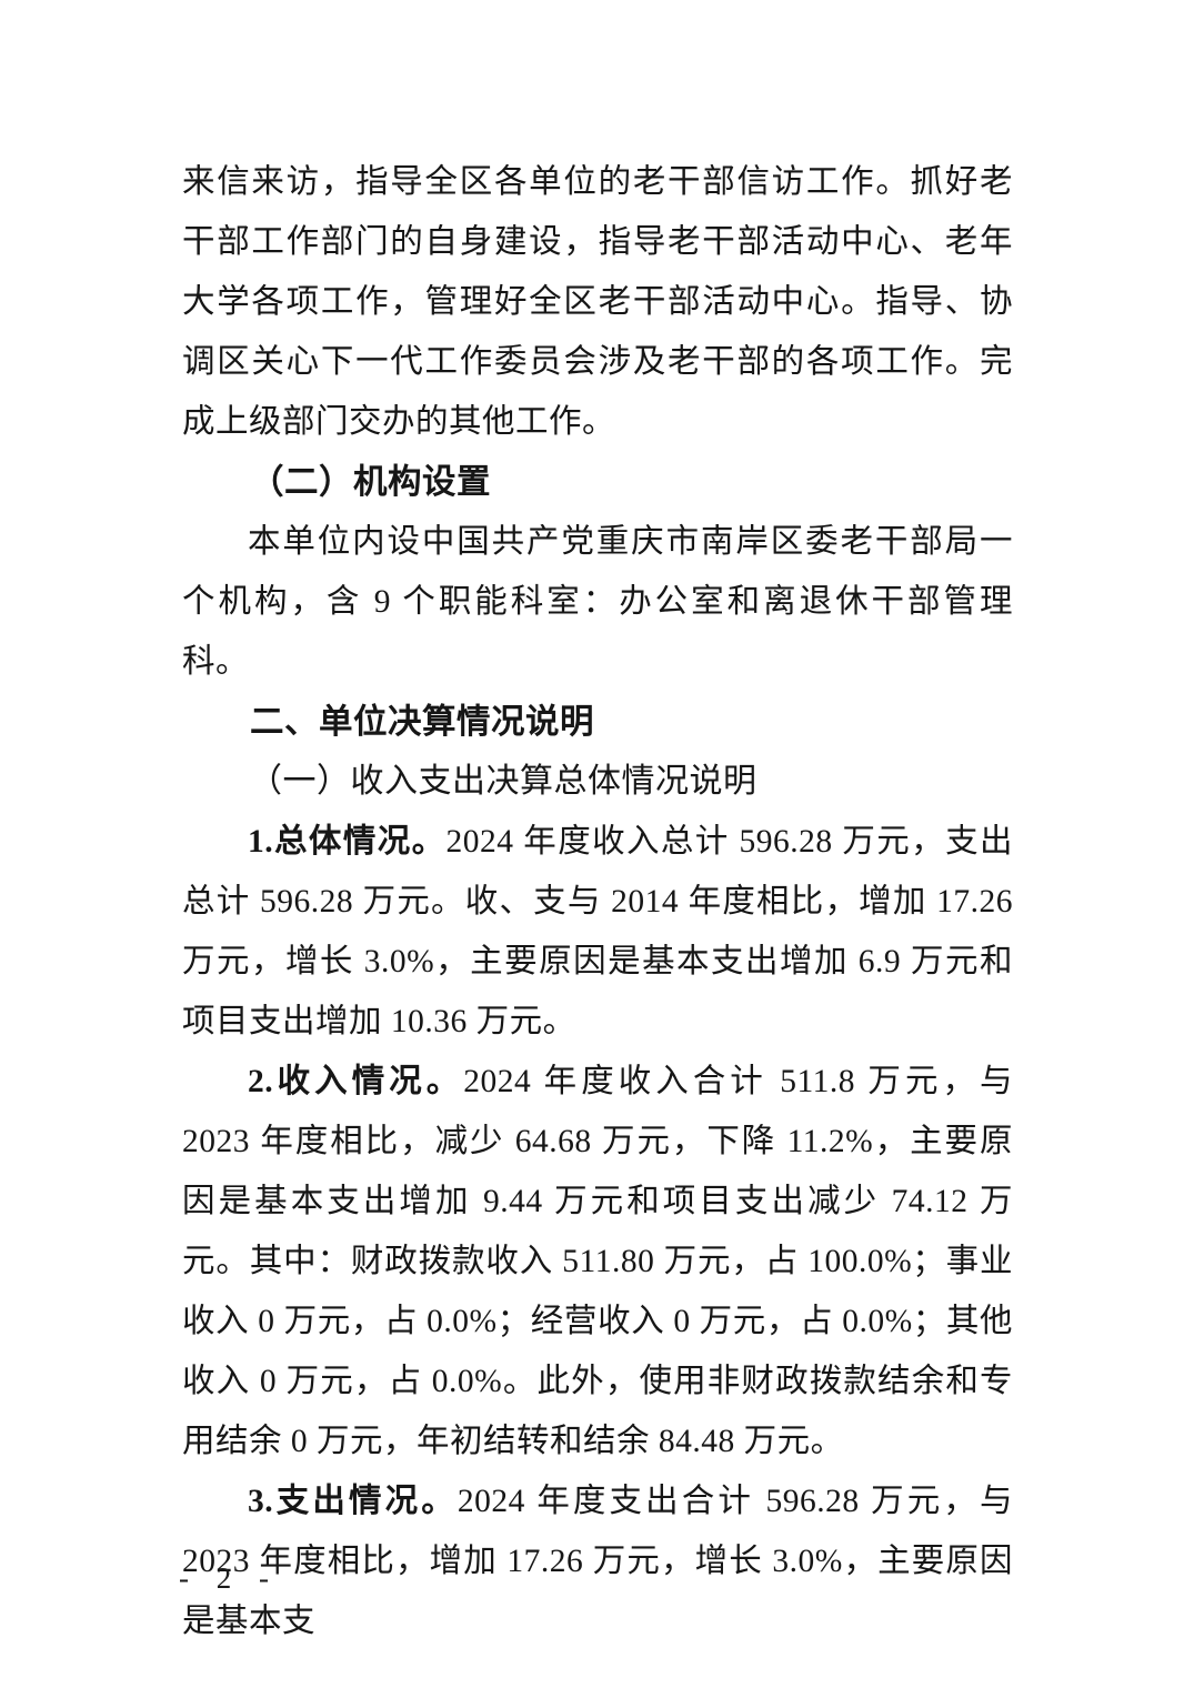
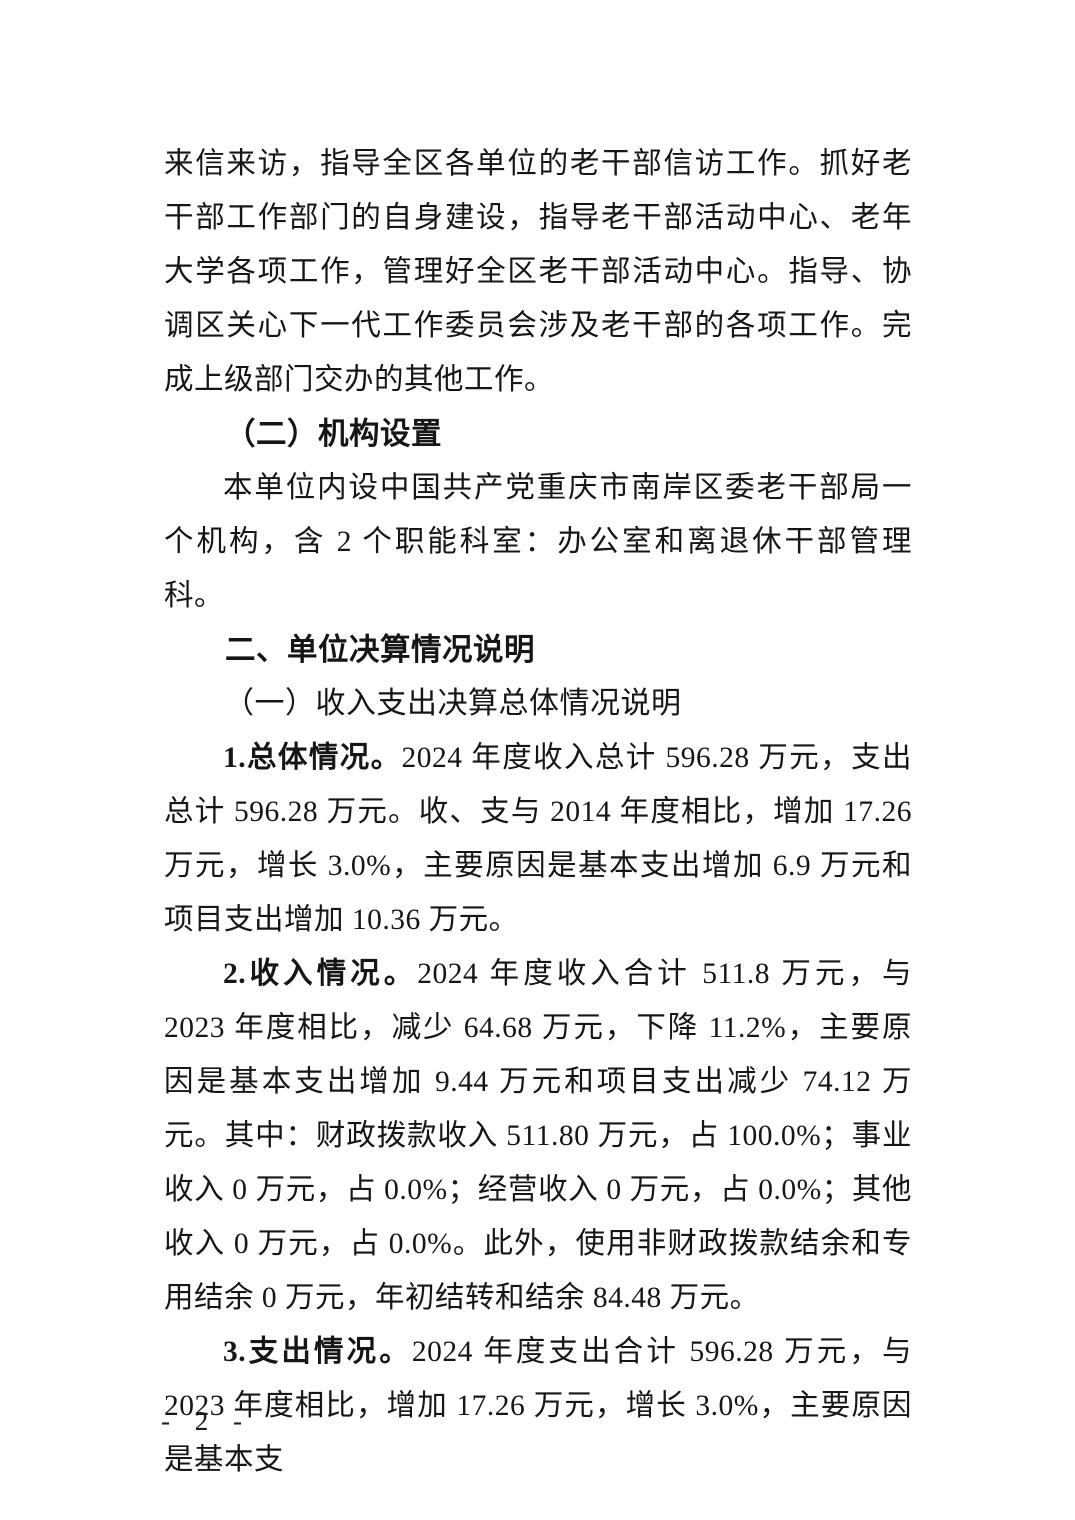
  来信来访，指导全区各单位的老干部信访工作。抓好老干部工作部门的自身建设，指导老干部活动中心、老年大学各项工作，管理好全区老干部活动中心。指导、协调区关心下一代工作委员会涉及老干部的各项工作。完成上级部门交办的其他工作。
  （二）机构设置
- 本单位内设中国共产党重庆市南岸区委老干部局一个机构，含 9 个职能科室：办公室和离退休干部管理科。
+ 本单位内设中国共产党重庆市南岸区委老干部局一个机构，含 2 个职能科室：办公室和离退休干部管理科。
  二、单位决算情况说明
  （一）收入支出决算总体情况说明
  1.总体情况。2024 年度收入总计 596.28 万元，支出总计 596.28 万元。收、支与 2014 年度相比，增加 17.26 万元，增长 3.0%，主要原因是基本支出增加 6.9 万元和项目支出增加 10.36 万元。
  2.收入情况。2024 年度收入合计 511.8 万元，与 2023 年度相比，减少 64.68 万元，下降 11.2%，主要原因是基本支出增加 9.44 万元和项目支出减少 74.12 万元。其中：财政拨款收入 511.80 万元，占 100.0%；事业收入 0 万元，占 0.0%；经营收入 0 万元，占 0.0%；其他收入 0 万元，占 0.0%。此外，使用非财政拨款结余和专用结余 0 万元，年初结转和结余 84.48 万元。
  3.支出情况。2024 年度支出合计 596.28 万元，与 2023 年度相比，增加 17.26 万元，增长 3.0%，主要原因是基本支
  - 2 -
